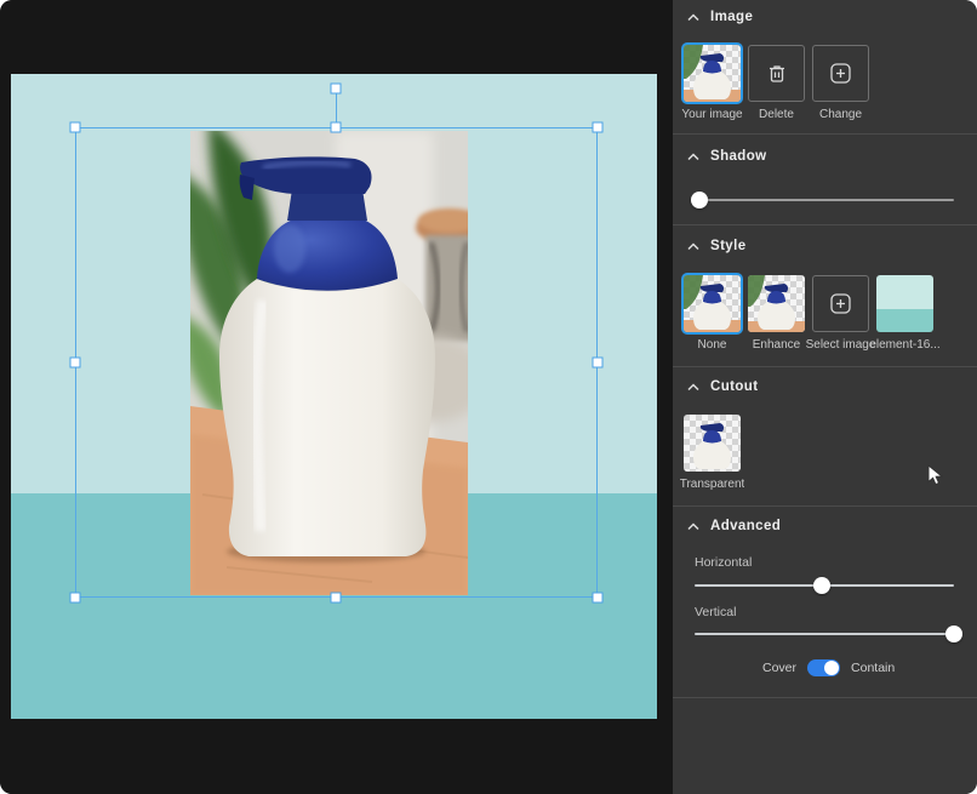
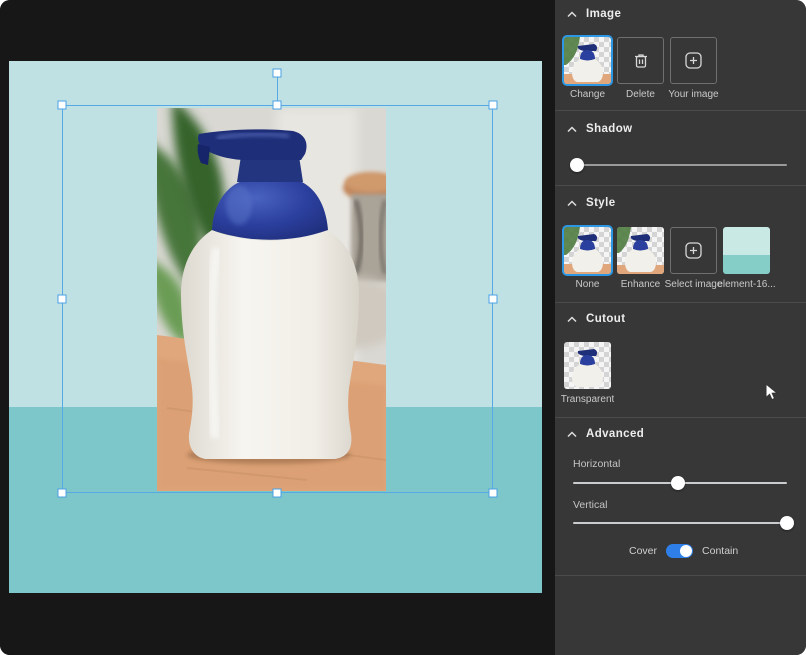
  Image
- Your image
+ Change
  Delete
- Change
+ Your image
  Shadow
  Style
  None
  Enhance
  Select image
  element-16...
  Cutout
  Transparent
  Advanced
  Horizontal
  Vertical
  Cover
  Contain
